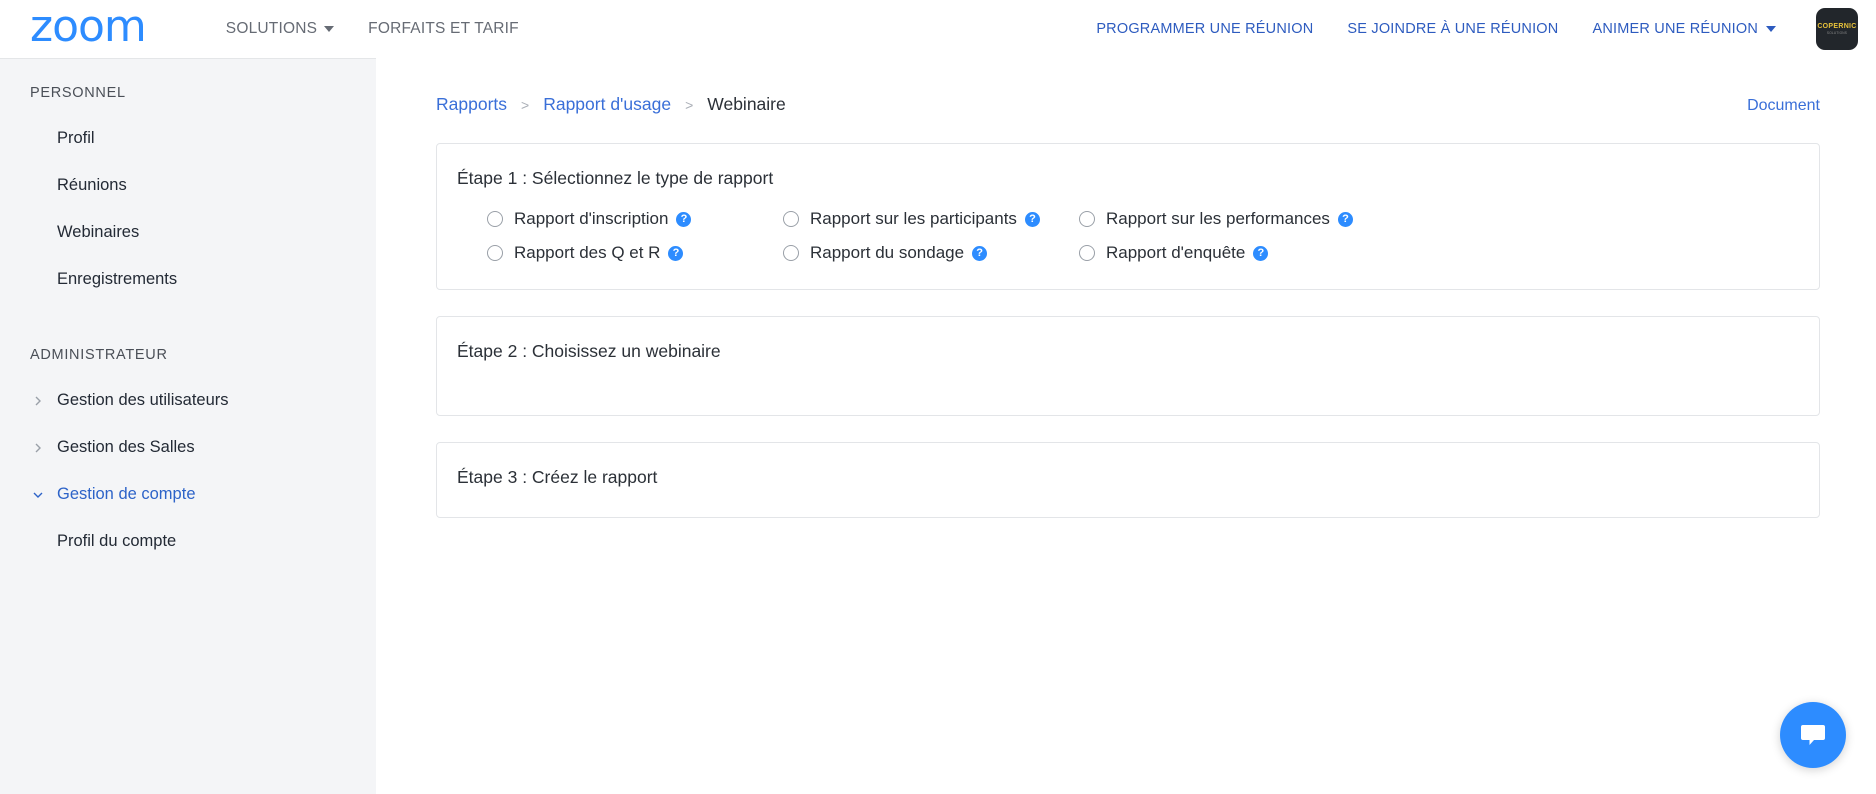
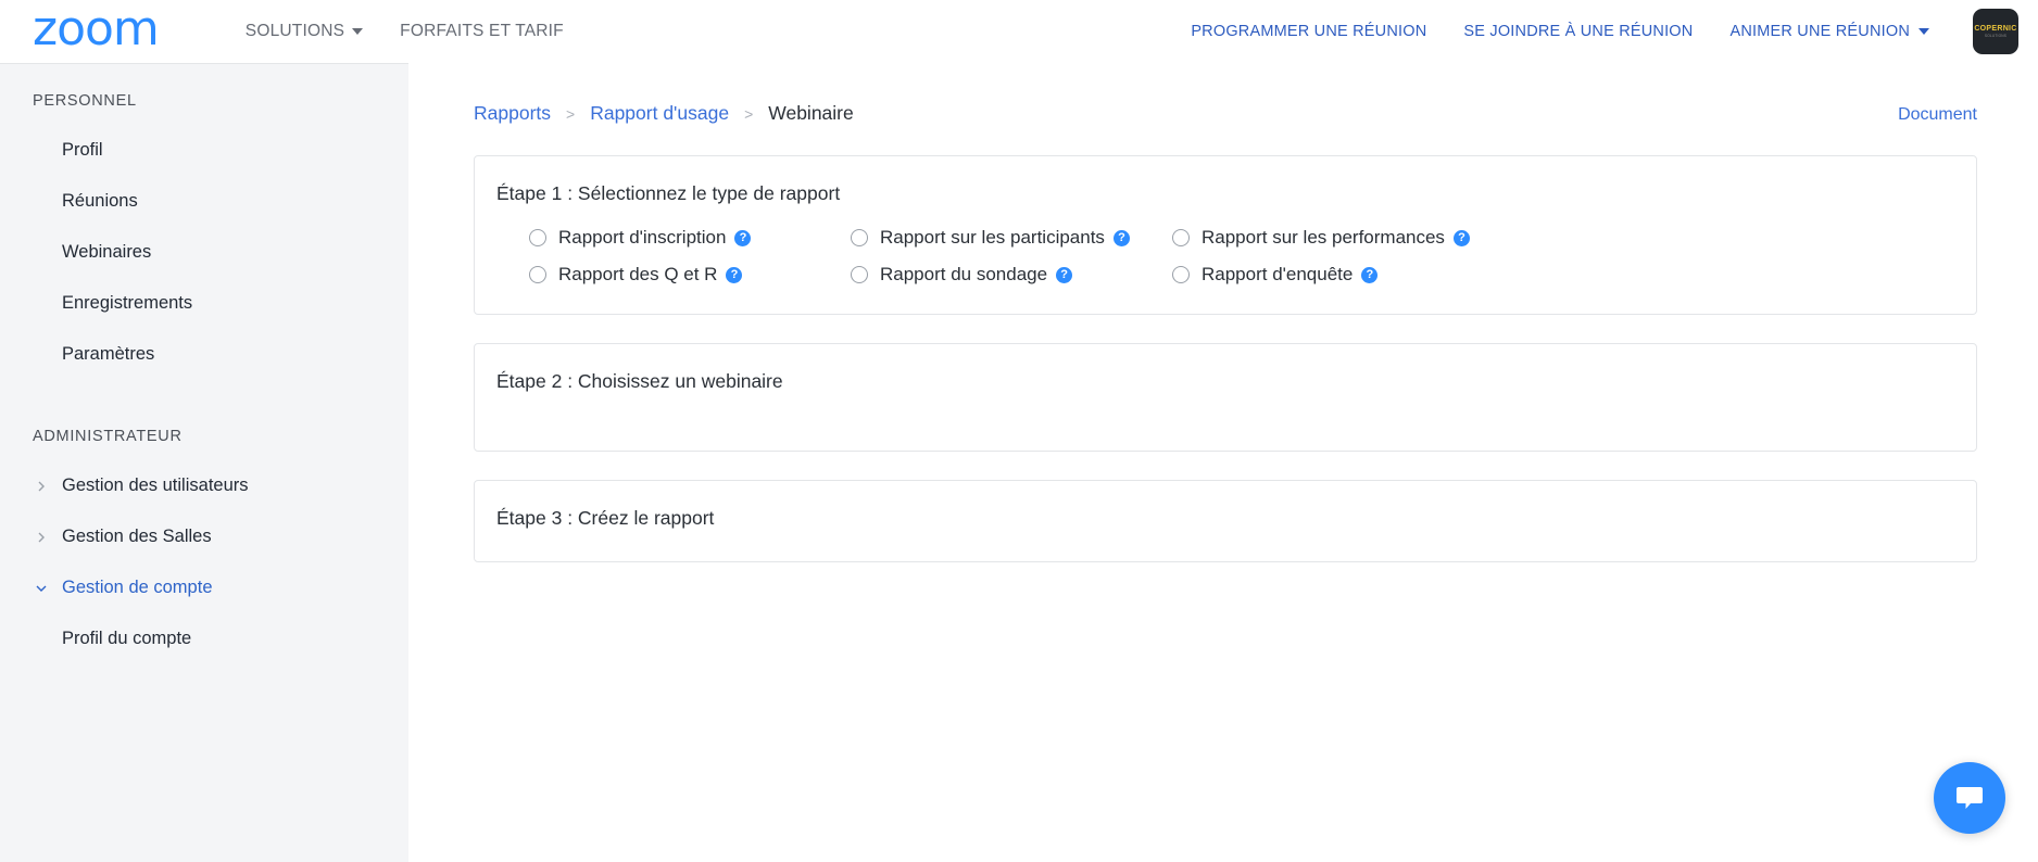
  zoom
  SOLUTIONS
  FORFAITS ET TARIF
  PROGRAMMER UNE RÉUNION
  SE JOINDRE À UNE RÉUNION
  ANIMER UNE RÉUNION
  PERSONNEL
  Profil
  Réunions
  Webinaires
  Enregistrements
+ Paramètres
  ADMINISTRATEUR
  Gestion des utilisateurs
  Gestion des Salles
  Gestion de compte
  Profil du compte
  Rapports
  >
  Rapport d'usage
  >
  Webinaire
  Document
  Étape 1 : Sélectionnez le type de rapport
  Rapport d'inscription
  ?
  Rapport sur les participants
  ?
  Rapport sur les performances
  ?
  Rapport des Q et R
  ?
  Rapport du sondage
  ?
  Rapport d'enquête
  ?
  Étape 2 : Choisissez un webinaire
  Étape 3 : Créez le rapport
